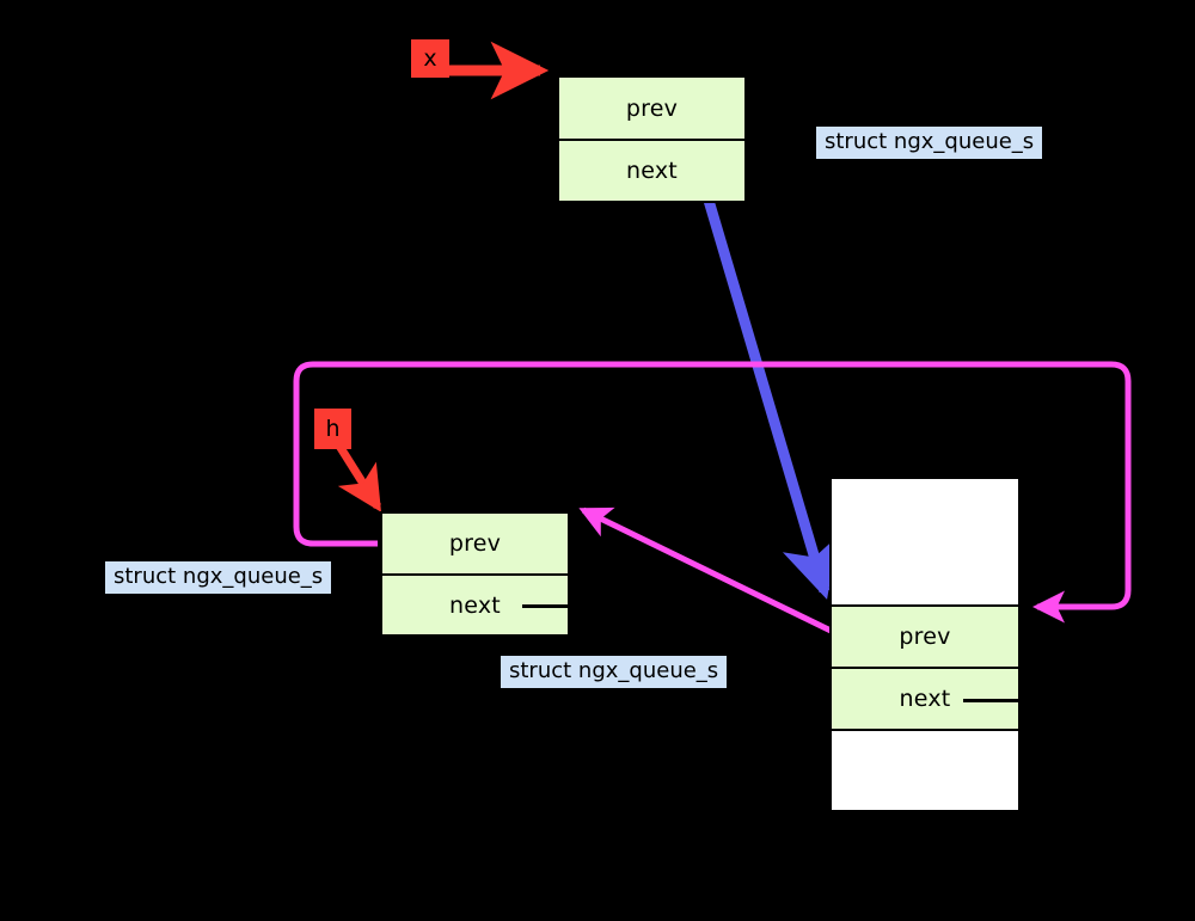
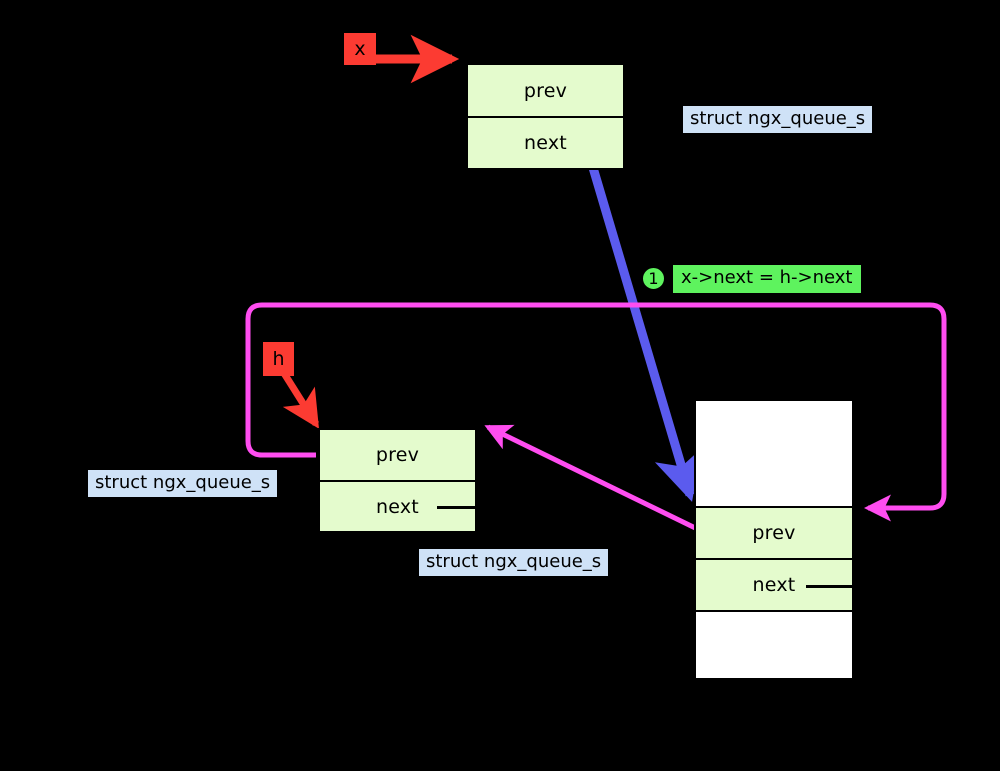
  prev
  next
  prev
  next
  prev
  next
  x
  h
  struct ngx_queue_s
  struct ngx_queue_s
  struct ngx_queue_s
+ 1
+ x->next = h->next
